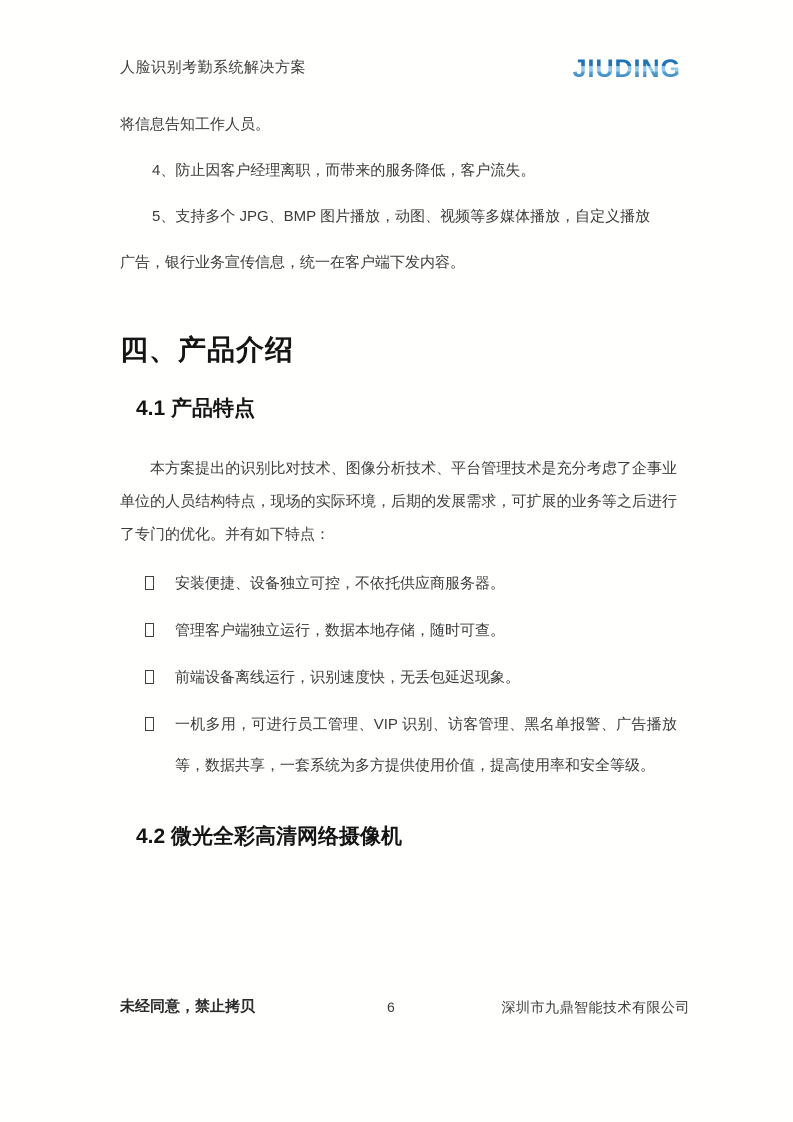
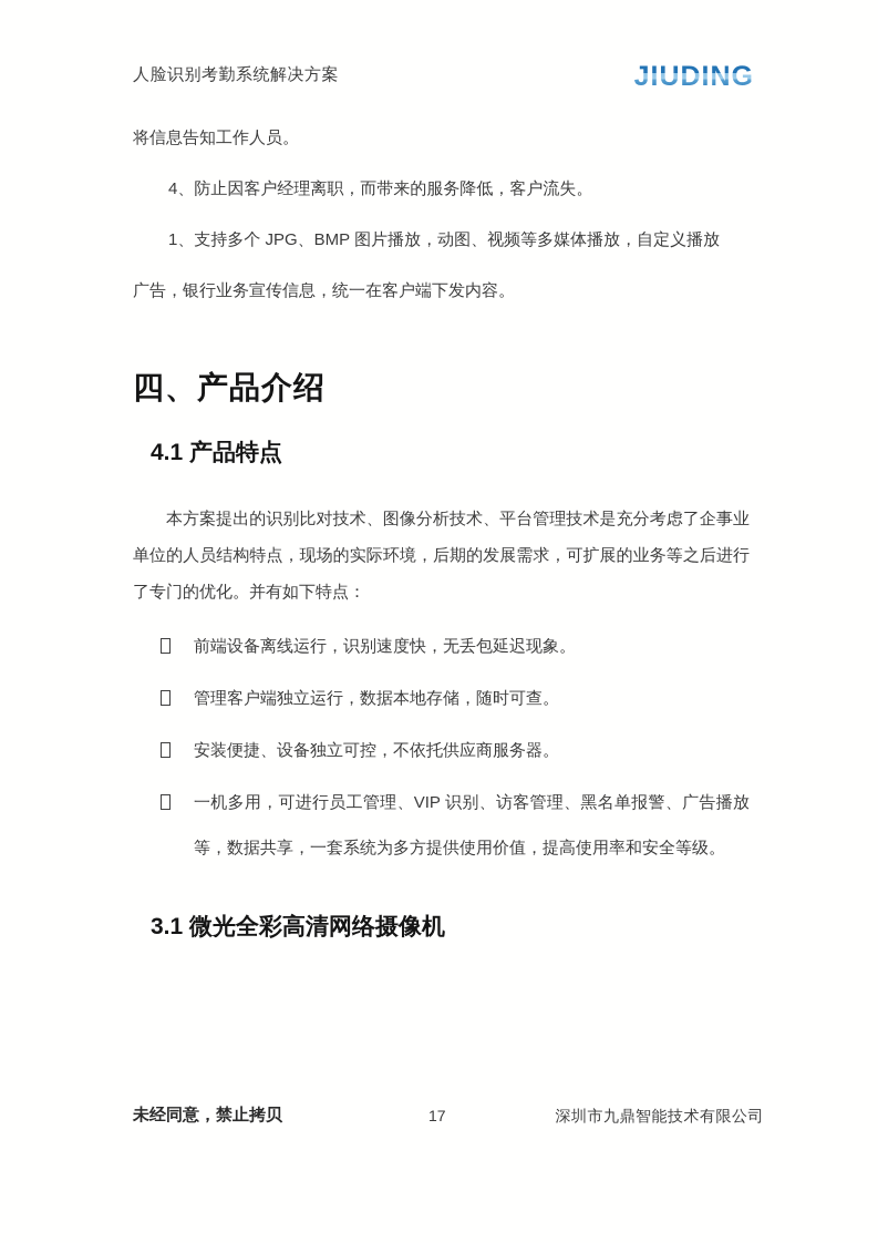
  人脸识别考勤系统解决方案
  JIUDING
  将信息告知工作人员。
  4、防止因客户经理离职，而带来的服务降低，客户流失。
- 5、支持多个 JPG、BMP 图片播放，动图、视频等多媒体播放，自定义播放
+ 1、支持多个 JPG、BMP 图片播放，动图、视频等多媒体播放，自定义播放
  广告，银行业务宣传信息，统一在客户端下发内容。
  四、产品介绍
  4.1 产品特点
  本方案提出的识别比对技术、图像分析技术、平台管理技术是充分考虑了企事业单位的人员结构特点，现场的实际环境，后期的发展需求，可扩展的业务等之后进行了专门的优化。并有如下特点：
- 安装便捷、设备独立可控，不依托供应商服务器。
+ 前端设备离线运行，识别速度快，无丢包延迟现象。
  管理客户端独立运行，数据本地存储，随时可查。
- 前端设备离线运行，识别速度快，无丢包延迟现象。
+ 安装便捷、设备独立可控，不依托供应商服务器。
  一机多用，可进行员工管理、VIP 识别、访客管理、黑名单报警、广告播放等，数据共享，一套系统为多方提供使用价值，提高使用率和安全等级。
- 4.2 微光全彩高清网络摄像机
+ 3.1 微光全彩高清网络摄像机
  未经同意，禁止拷贝
- 6
+ 17
  深圳市九鼎智能技术有限公司
